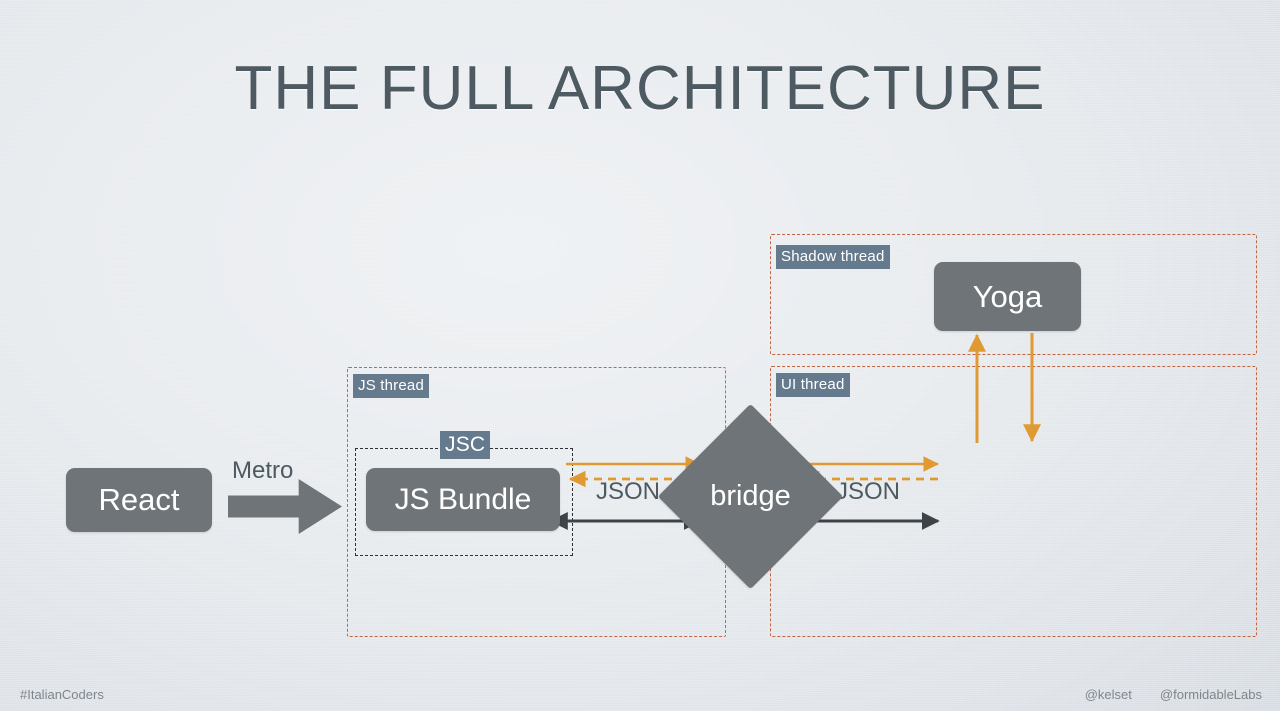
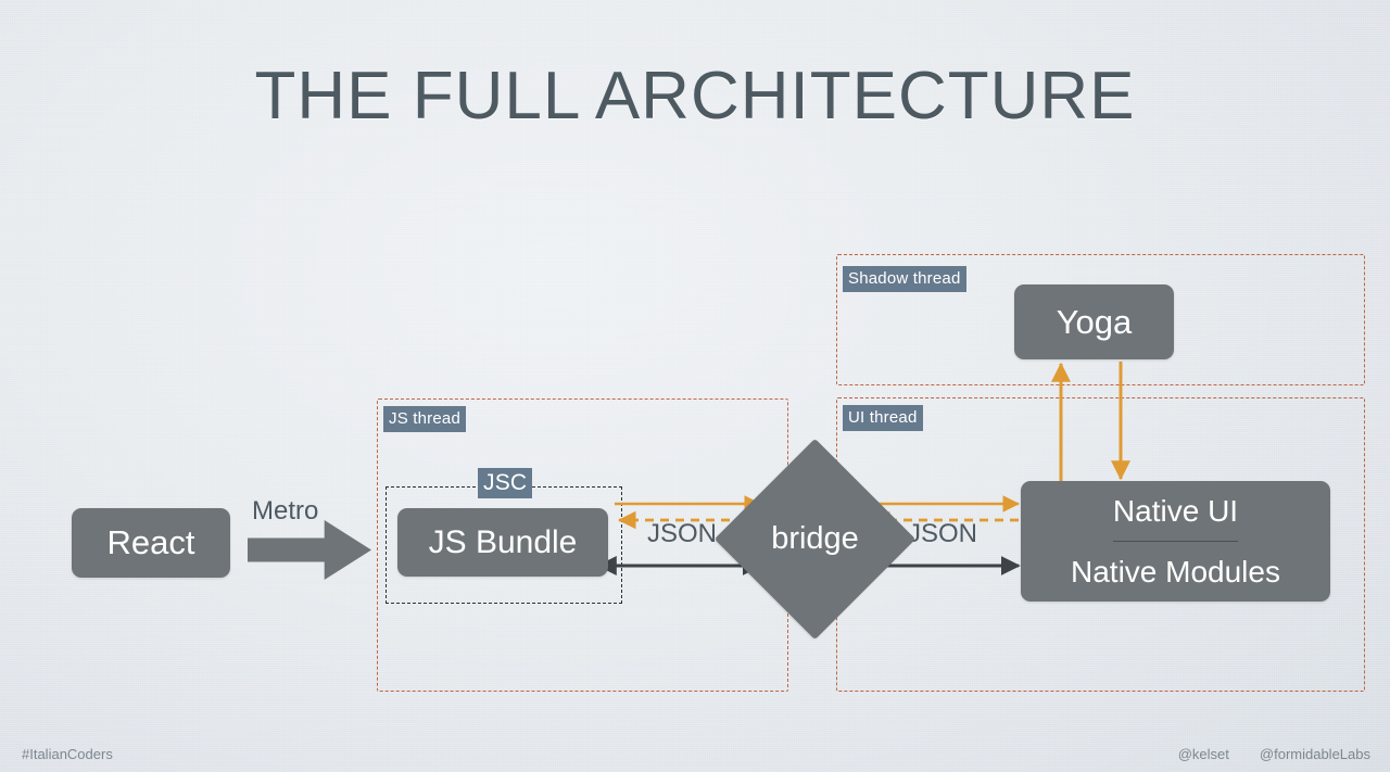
  THE FULL ARCHITECTURE
  JS thread
  Shadow thread
  UI thread
  JSC
  Metro
  JSON
  JSON
  React
  JS Bundle
  bridge
  Yoga
+ Native UI
+ Native Modules
  #ItalianCoders
  @kelset
  @formidableLabs
